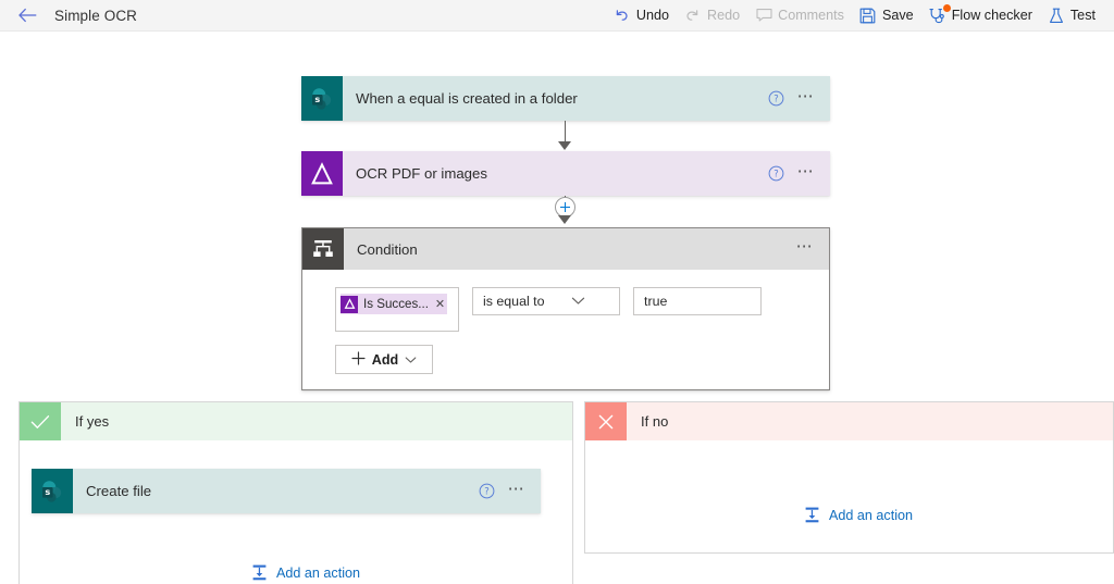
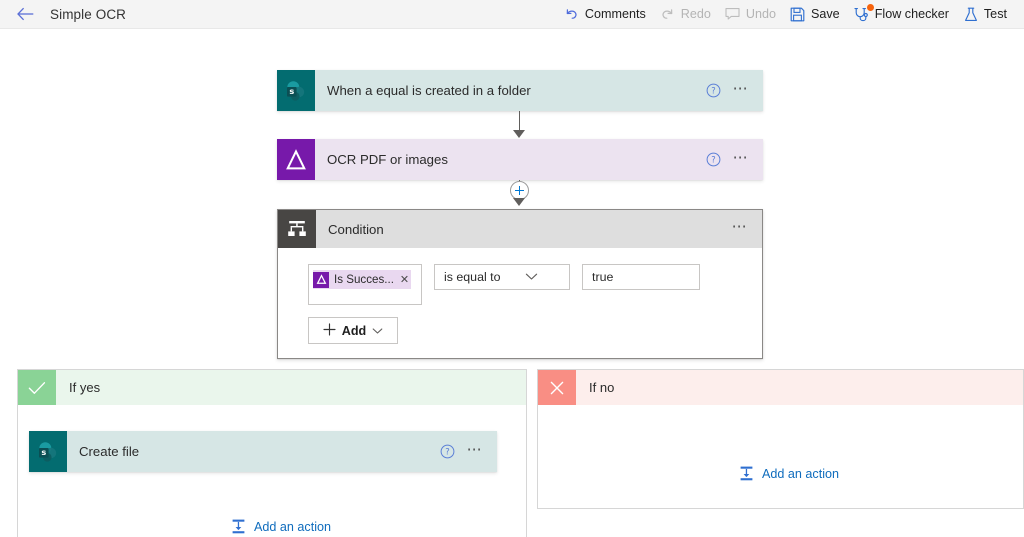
  Simple OCR
- Undo
+ Comments
  Redo
- Comments
+ Undo
  Save
  Flow checker
  Test
  s
  When a equal is created in a folder
  ?
  ⋯
  OCR PDF or images
  ?
  ⋯
  Condition
  ⋯
  Is Succes...
  ✕
  is equal to
  true
  Add
  If yes
  s
  Create file
  ?
  ⋯
  Add an action
  If no
  Add an action
